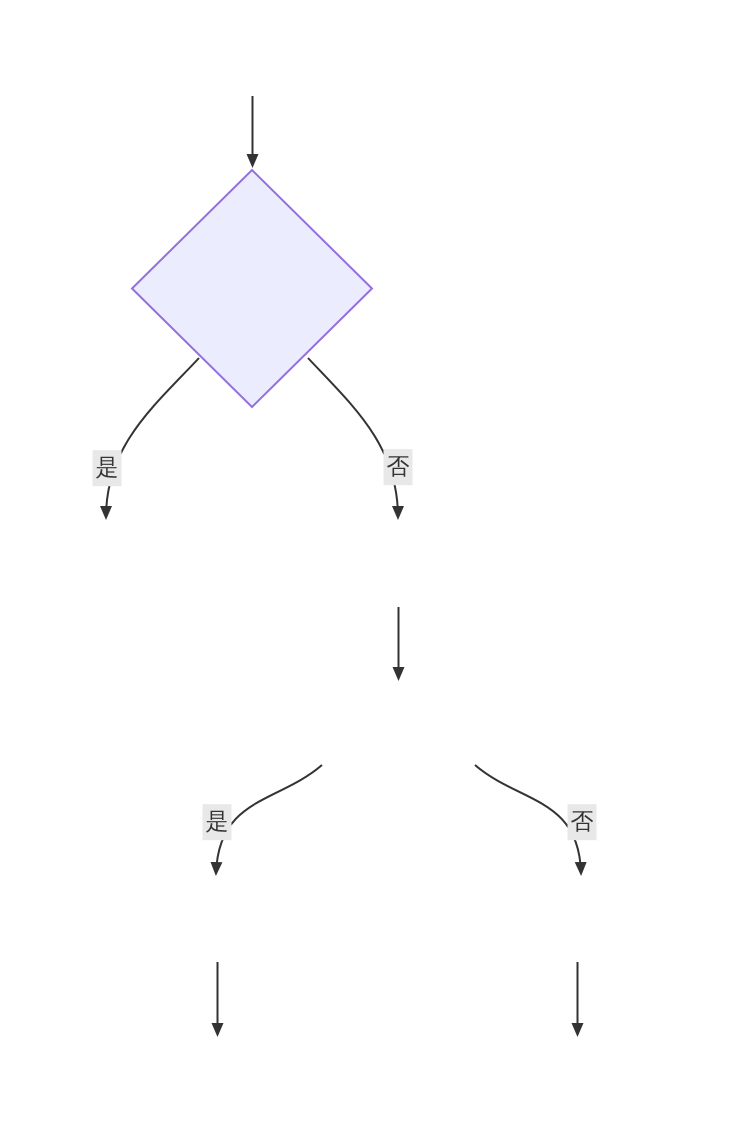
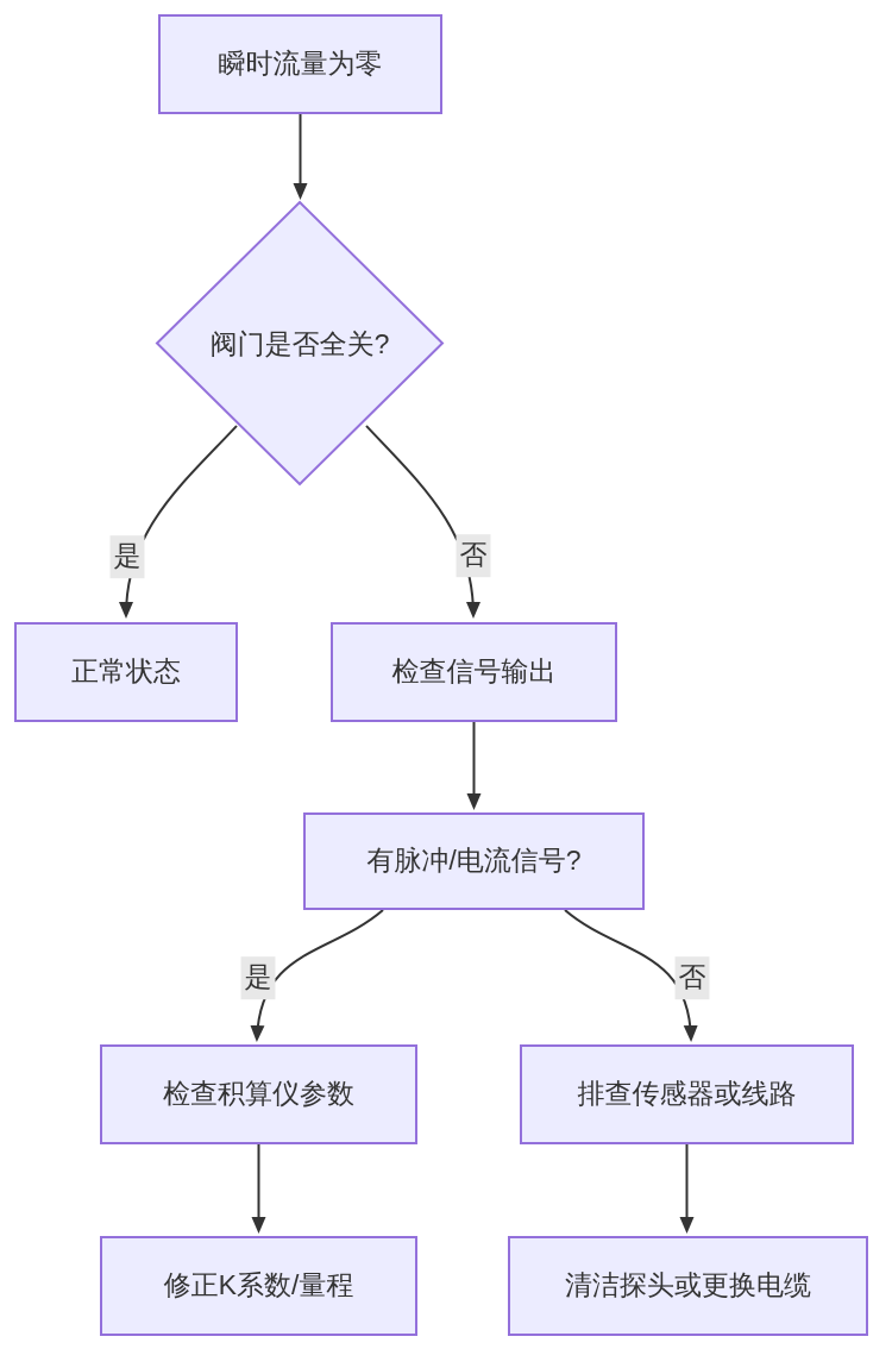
+ 瞬时流量为零
+ 阀门是否全关?
+ 正常状态
+ 检查信号输出
+ 有脉冲/电流信号?
+ 检查积算仪参数
+ 排查传感器或线路
+ 修正K系数/量程
+ 清洁探头或更换电缆
  是
  否
  是
  否
